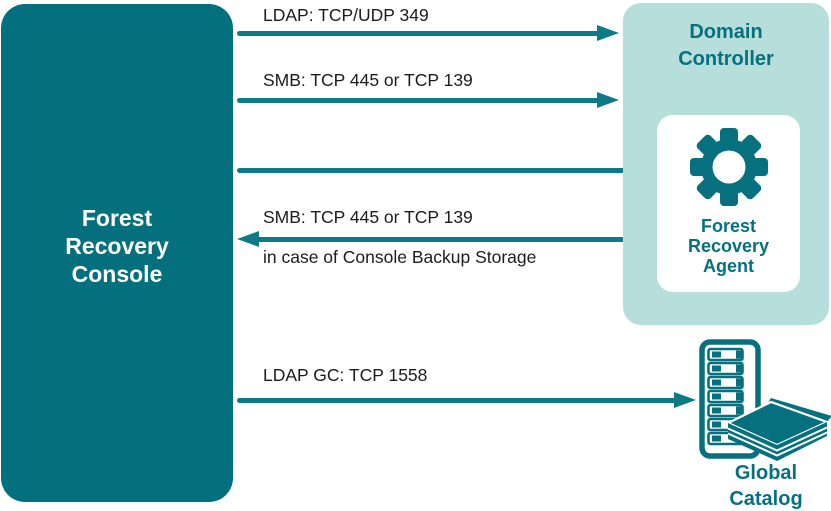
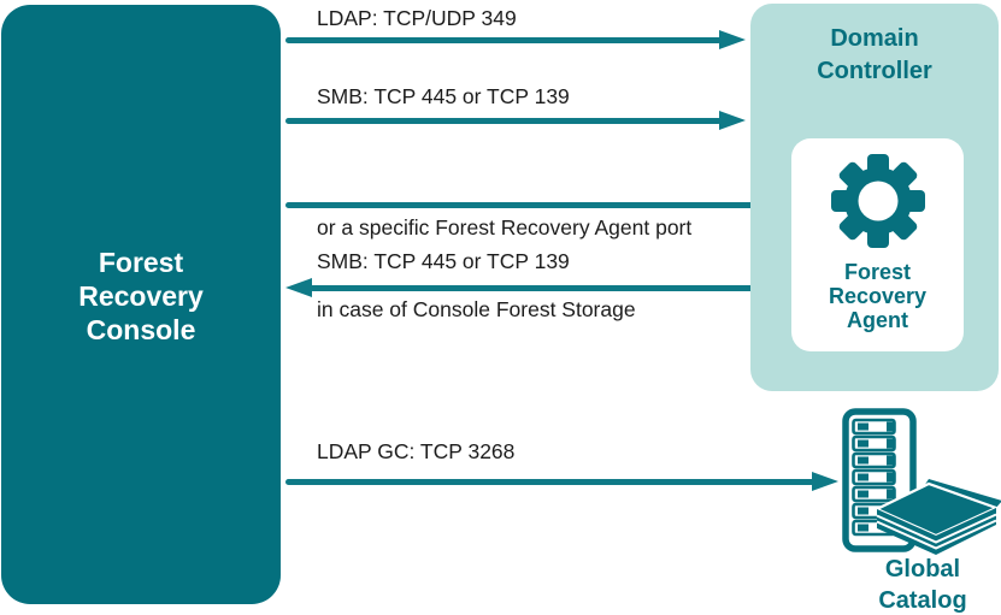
  Forest Recovery Console
  LDAP: TCP/UDP 349
  SMB: TCP 445 or TCP 139
+ or a specific Forest Recovery Agent port
  SMB: TCP 445 or TCP 139
- in case of Console Backup Storage
+ in case of Console Forest Storage
- LDAP GC: TCP 1558
+ LDAP GC: TCP 3268
  Domain Controller
  Forest Recovery Agent
  Global Catalog
